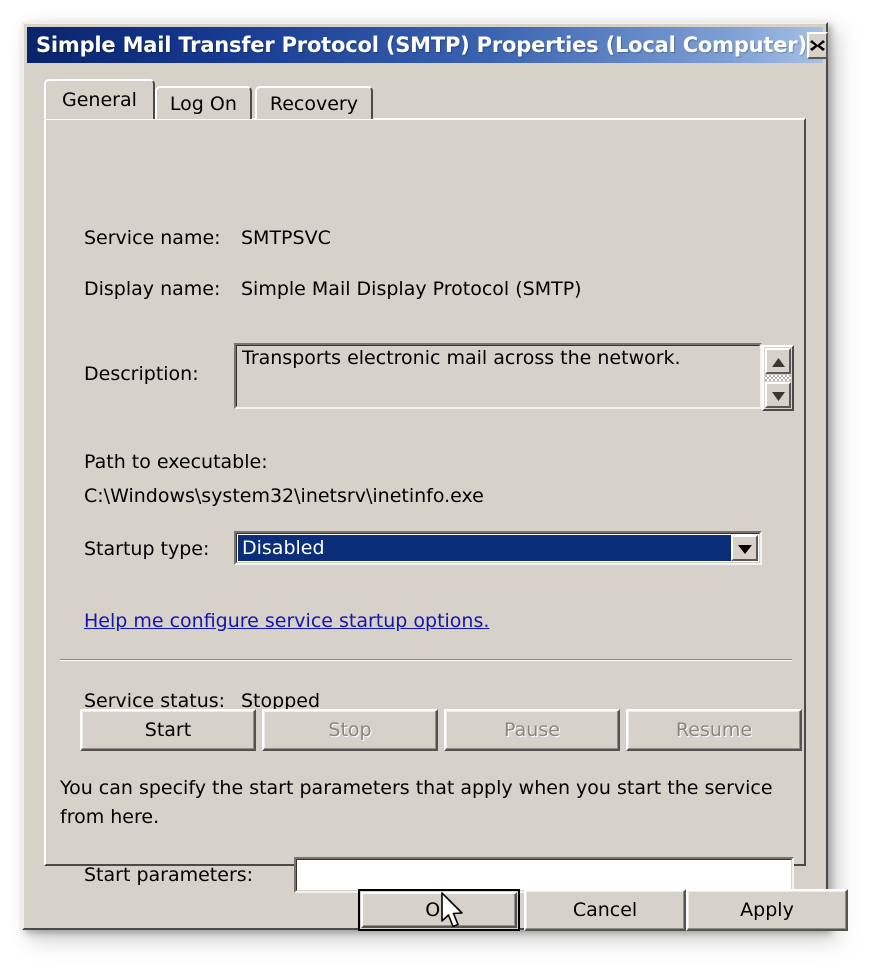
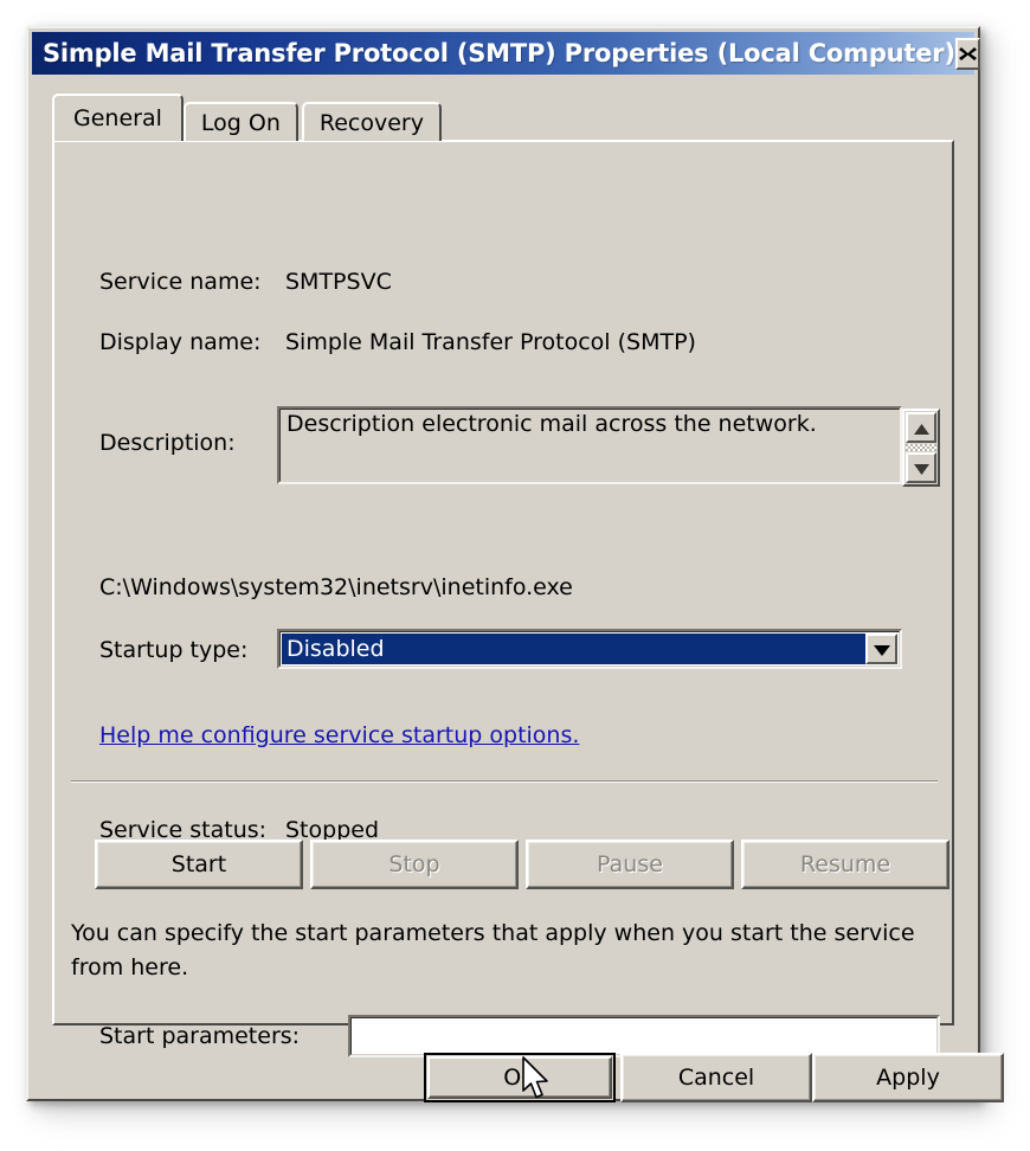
  Simple Mail Transfer Protocol (SMTP) Properties (Local Computer)
  General
  Log On
  Recovery
  Service name:
  SMTPSVC
  Display name:
- Simple Mail Display Protocol (SMTP)
+ Simple Mail Transfer Protocol (SMTP)
  Description:
- Transports electronic mail across the network.
+ Description electronic mail across the network.
- Path to executable:
  C:\Windows\system32\inetsrv\inetinfo.exe
  Startup type:
  Disabled
  Help me configure service startup options.
  Service status:
  Stopped
  Start
  Stop
  Pause
  Resume
  You can specify the start parameters that apply when you start the service
  from here.
  Start parameters:
  Cancel
  Apply
